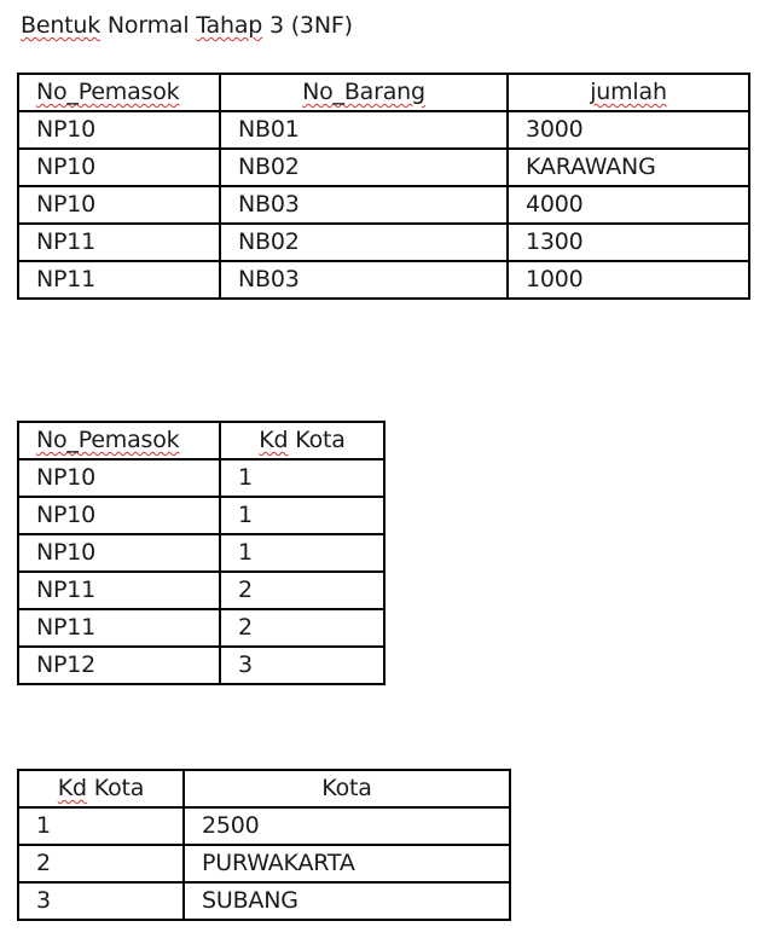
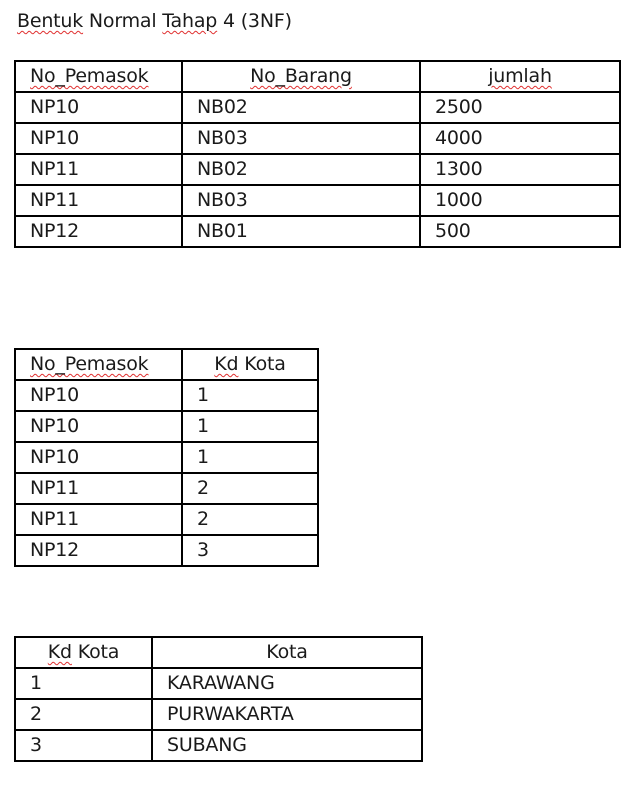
- Bentuk Normal Tahap 3 (3NF)
+ Bentuk Normal Tahap 4 (3NF)
  No_Pemasok	No_Barang	jumlah
- NP10	NB01	3000
- NP10	NB02	KARAWANG
+ NP10	NB02	2500
  NP10	NB03	4000
  NP11	NB02	1300
  NP11	NB03	1000
+ NP12	NB01	500
  No_Pemasok	Kd Kota
  NP10	1
  NP10	1
  NP10	1
  NP11	2
  NP11	2
  NP12	3
  Kd Kota	Kota
- 1	2500
+ 1	KARAWANG
  2	PURWAKARTA
  3	SUBANG
